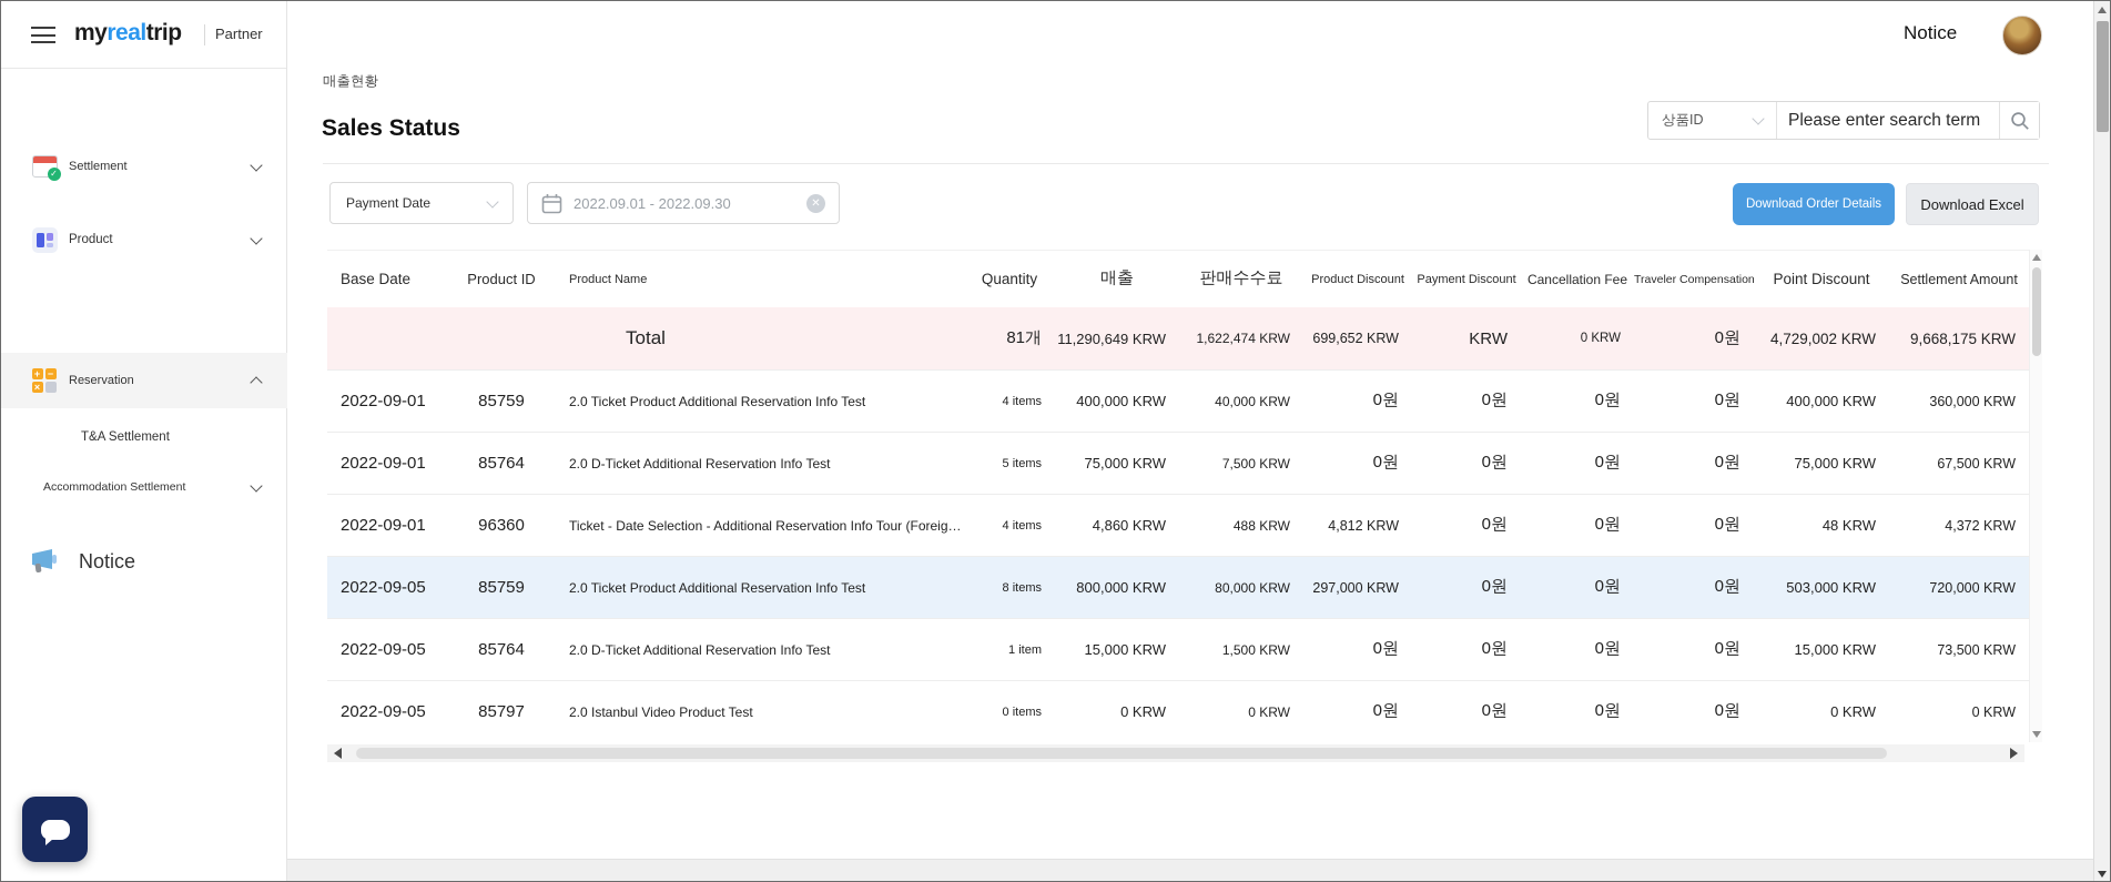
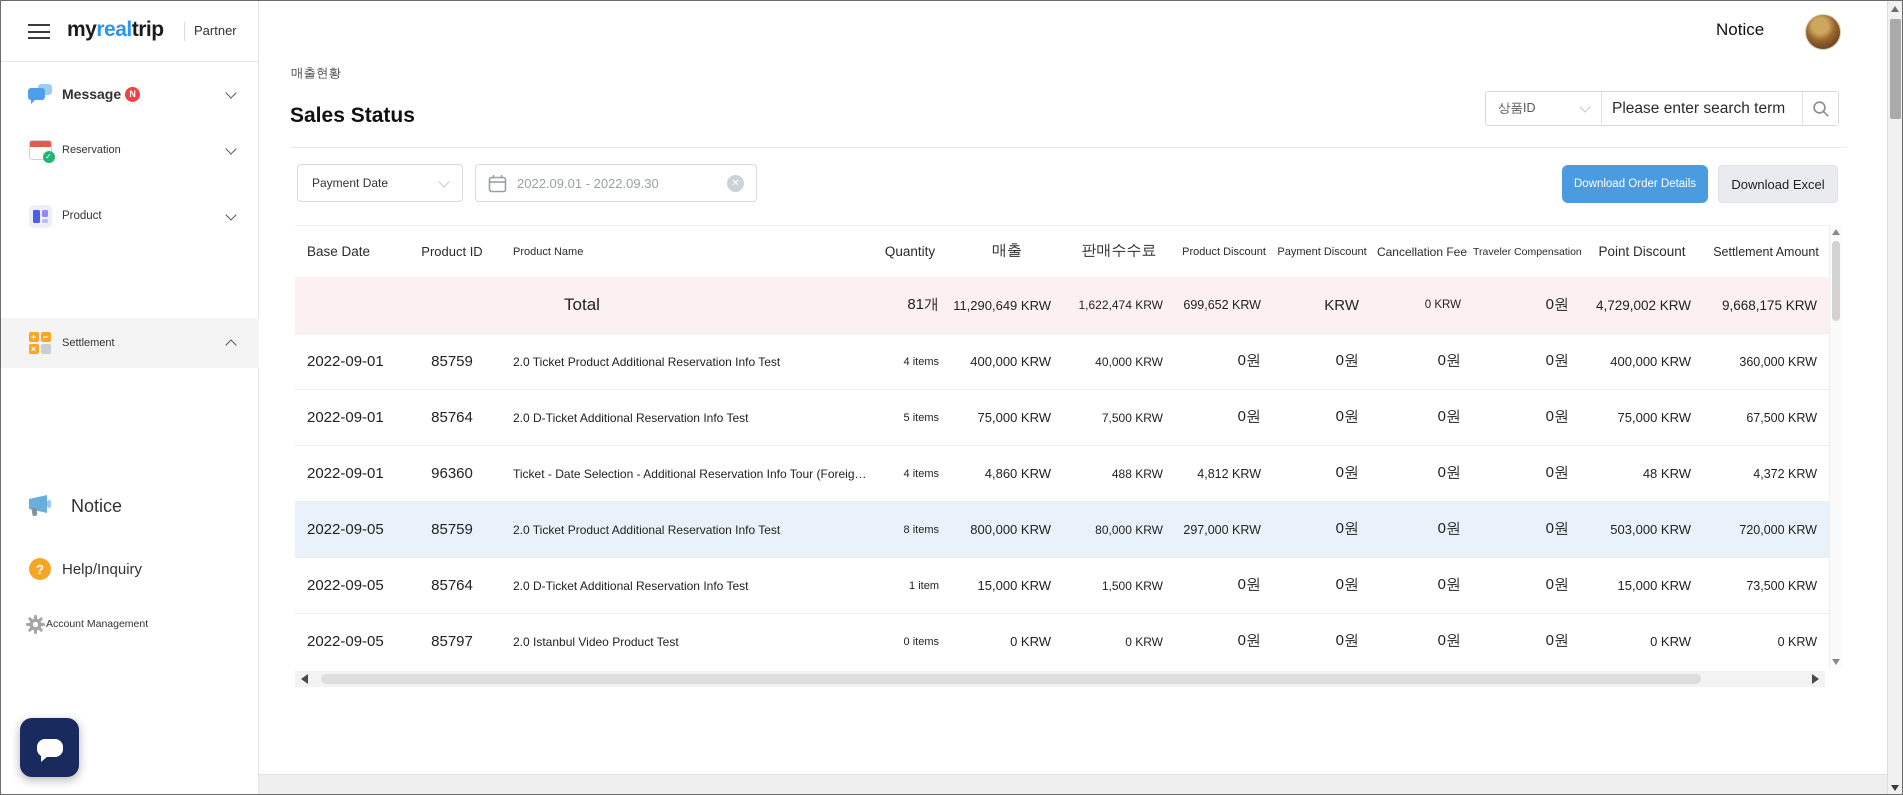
  myrealtrip
  Partner
+ Message
+ N
  ✓
- Settlement
+ Reservation
  Product
  +
  −
  ×
- Reservation
+ Settlement
- T&A Settlement
- Accommodation Settlement
  Notice
+ ?
+ Help/Inquiry
+ Account Management
  Notice
  매출현황
  Sales Status
  상품ID
  Please enter search term
  Payment Date
  2022.09.01 - 2022.09.30
  ✕
  Download Order Details
  Download Excel
  Base Date
  Product ID
  Product Name
  Quantity
  매출
  판매수수료
  Product Discount
  Payment Discount
  Cancellation Fee
  Traveler Compensation
  Point Discount
  Settlement Amount
  Total
  81개
  11,290,649 KRW
  1,622,474 KRW
  699,652 KRW
  KRW
  0 KRW
  0원
  4,729,002 KRW
  9,668,175 KRW
  2022-09-01
  85759
  2.0 Ticket Product Additional Reservation Info Test
  4 items
  400,000 KRW
  40,000 KRW
  0원
  0원
  0원
  0원
  400,000 KRW
  360,000 KRW
  2022-09-01
  85764
  2.0 D-Ticket Additional Reservation Info Test
  5 items
  75,000 KRW
  7,500 KRW
  0원
  0원
  0원
  0원
  75,000 KRW
  67,500 KRW
  2022-09-01
  96360
  Ticket - Date Selection - Additional Reservation Info Tour (Foreign C
  4 items
  4,860 KRW
  488 KRW
  4,812 KRW
  0원
  0원
  0원
  48 KRW
  4,372 KRW
  2022-09-05
  85759
  2.0 Ticket Product Additional Reservation Info Test
  8 items
  800,000 KRW
  80,000 KRW
  297,000 KRW
  0원
  0원
  0원
  503,000 KRW
  720,000 KRW
  2022-09-05
  85764
  2.0 D-Ticket Additional Reservation Info Test
  1 item
  15,000 KRW
  1,500 KRW
  0원
  0원
  0원
  0원
  15,000 KRW
  73,500 KRW
  2022-09-05
  85797
  2.0 Istanbul Video Product Test
  0 items
  0 KRW
  0 KRW
  0원
  0원
  0원
  0원
  0 KRW
  0 KRW
